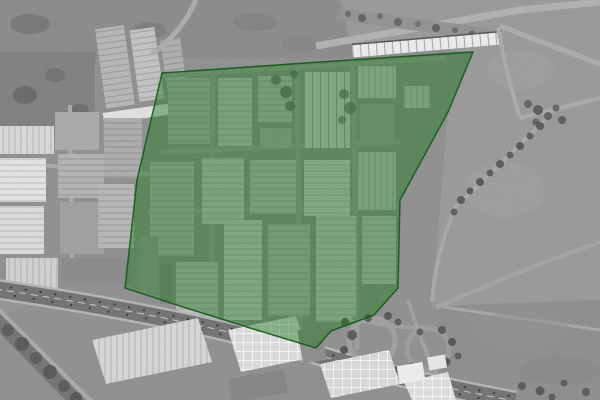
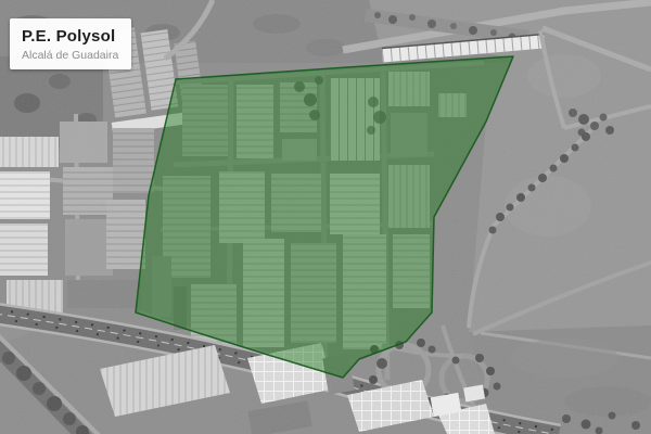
+ P.E. Polysol
+ Alcalá de Guadaira
